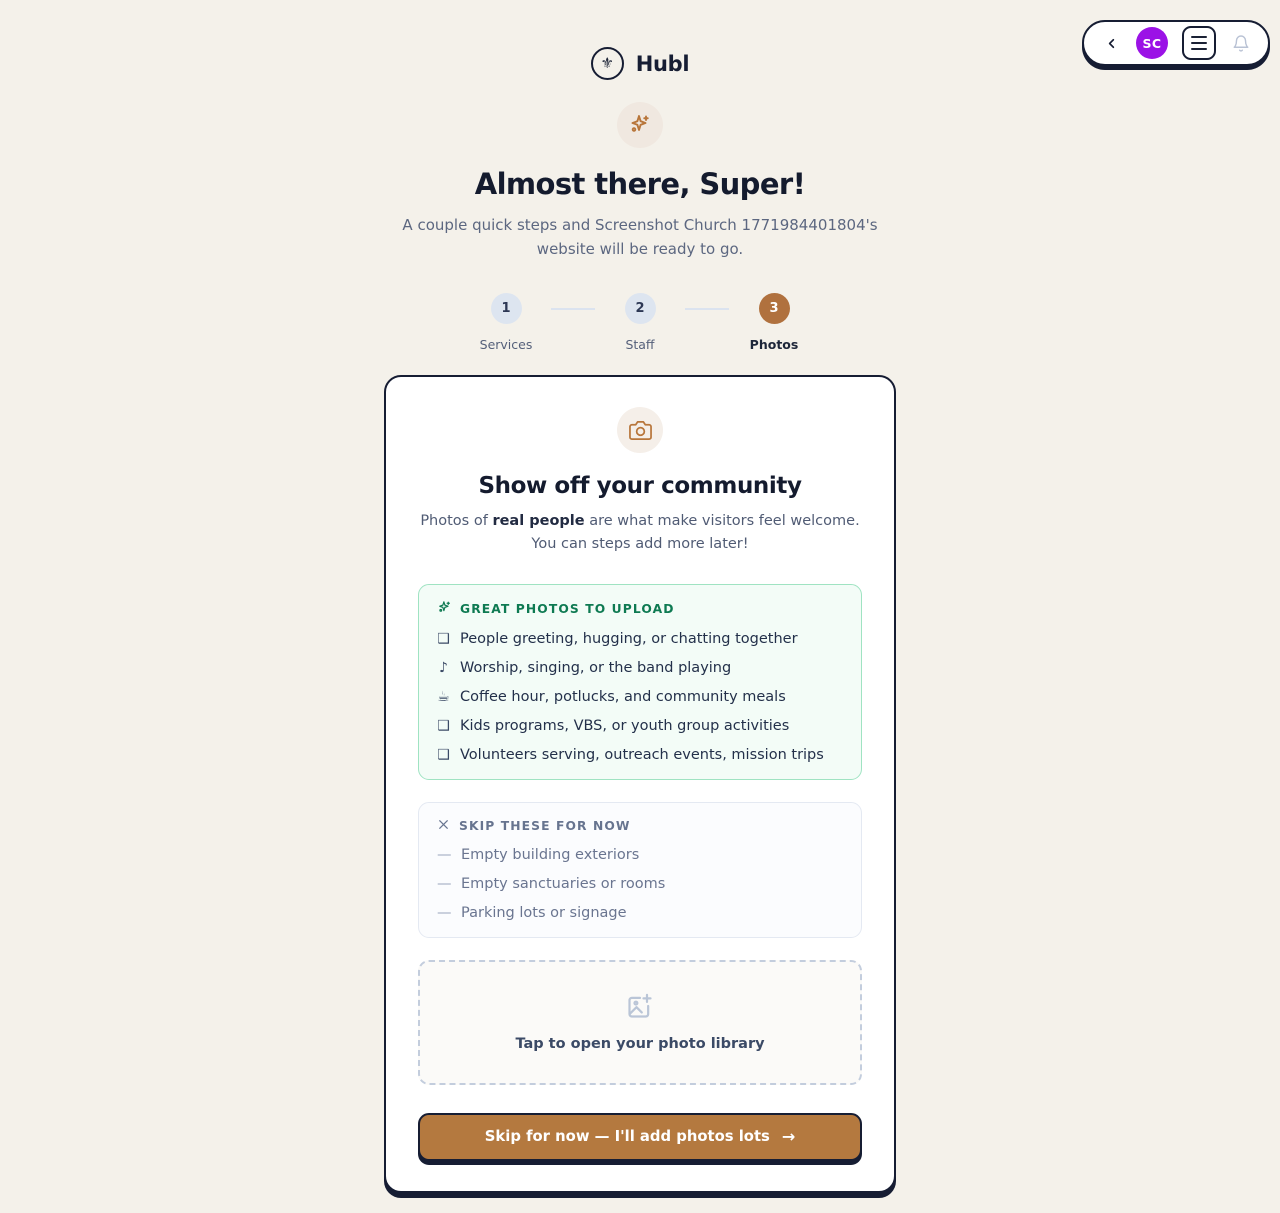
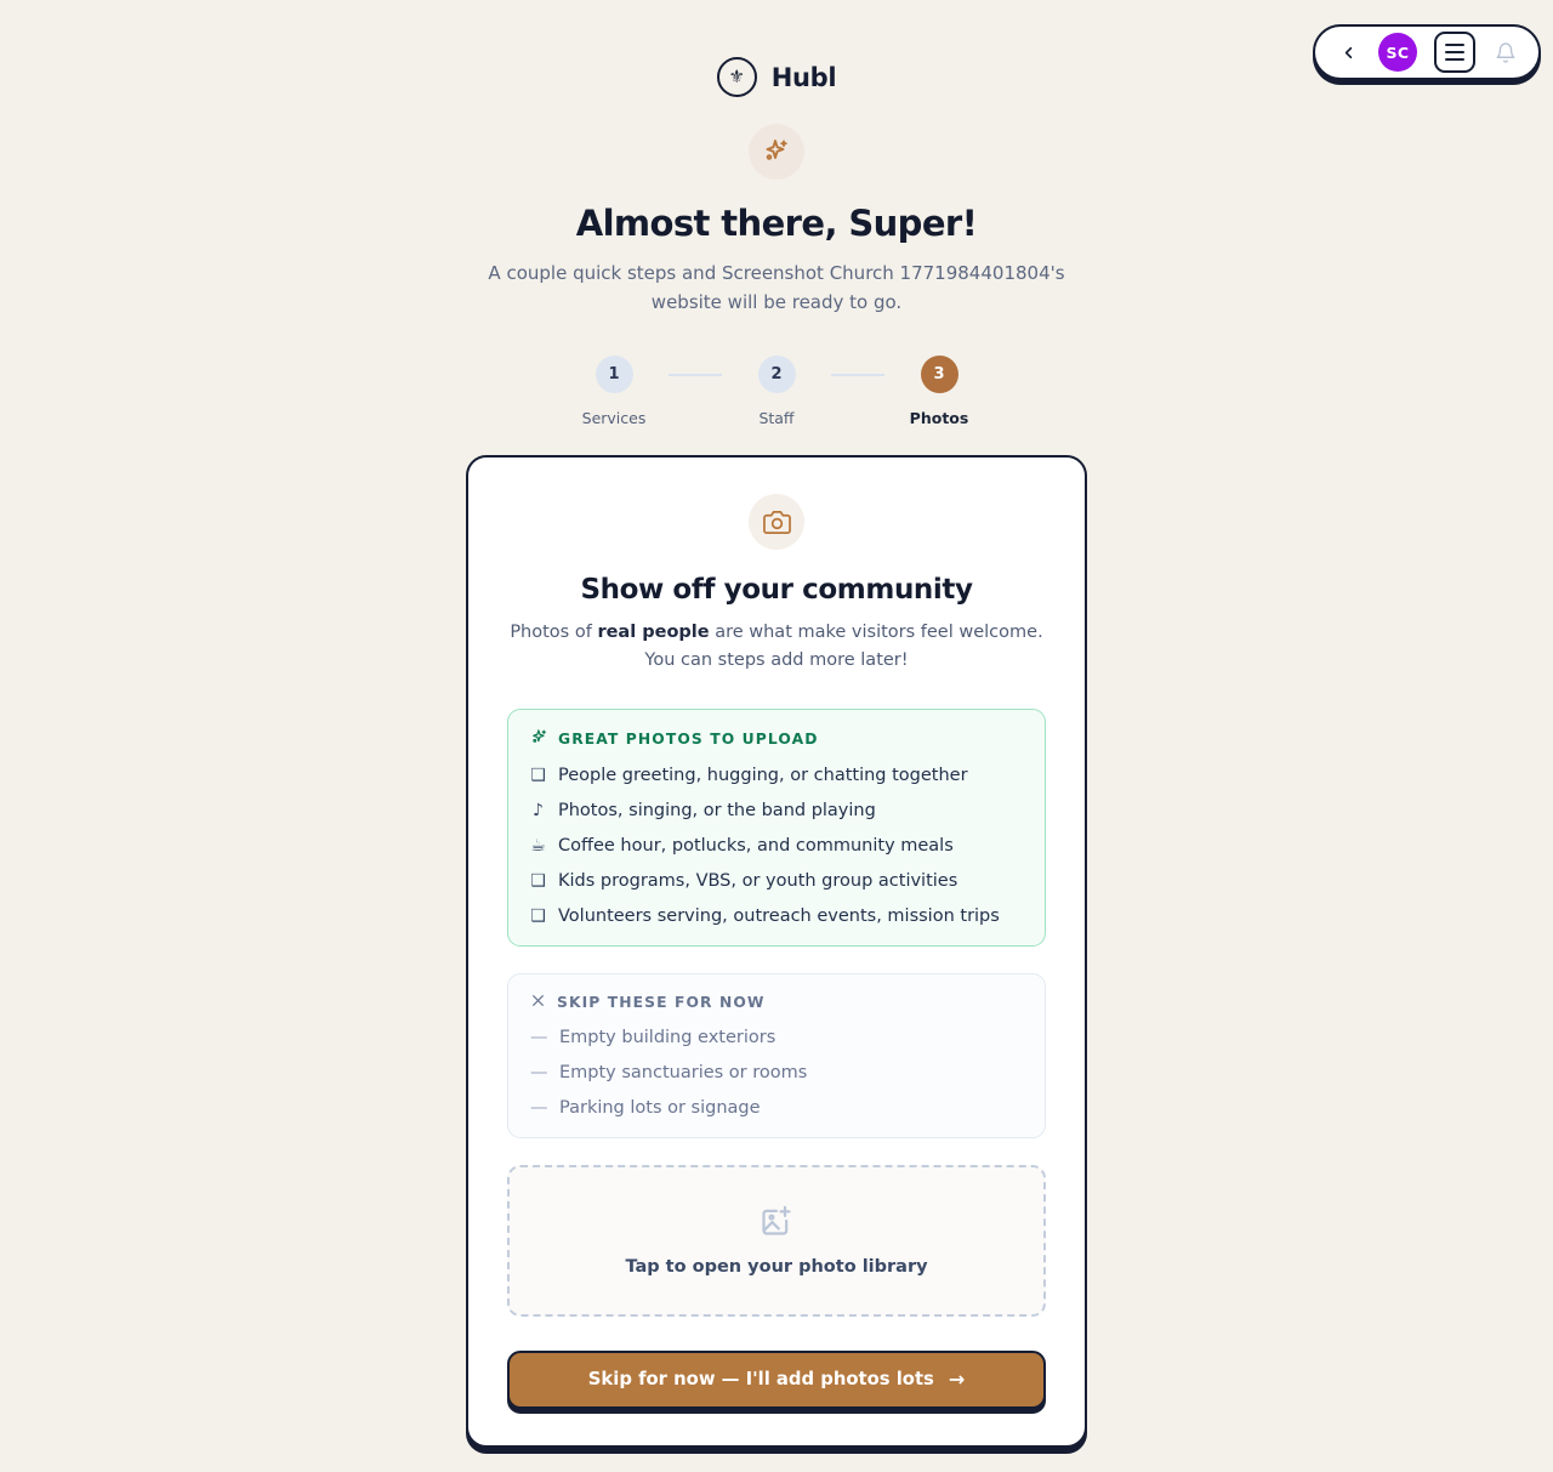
  SC
  ⚜
  Hubl
  Almost there, Super!
  A couple quick steps and Screenshot Church 1771984401804's website will be ready to go.
  1
  Services
  2
  Staff
  3
  Photos
  Show off your community
  Photos of real people are what make visitors feel welcome. You can steps add more later!
  GREAT PHOTOS TO UPLOAD
  ❑
  People greeting, hugging, or chatting together
  ♪
- Worship, singing, or the band playing
+ Photos, singing, or the band playing
  ☕
  Coffee hour, potlucks, and community meals
  ❑
  Kids programs, VBS, or youth group activities
  ❑
  Volunteers serving, outreach events, mission trips
  SKIP THESE FOR NOW
  —
  Empty building exteriors
  —
  Empty sanctuaries or rooms
  —
  Parking lots or signage
  Tap to open your photo library
  Skip for now — I'll add photos lots
  →
